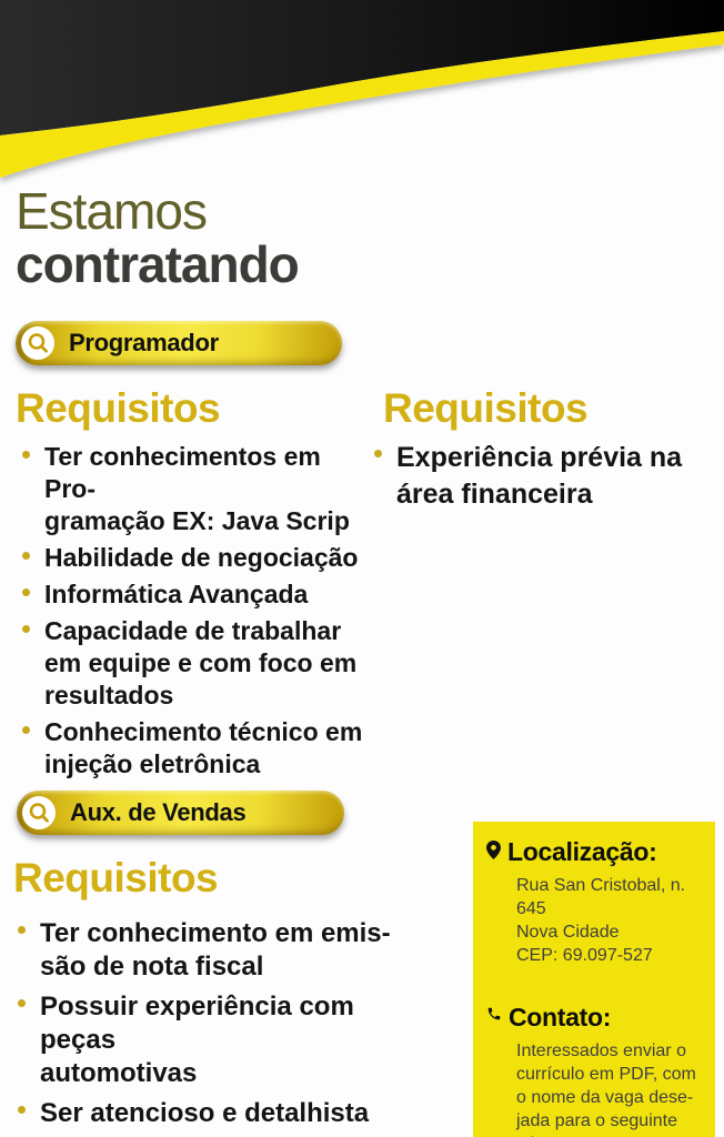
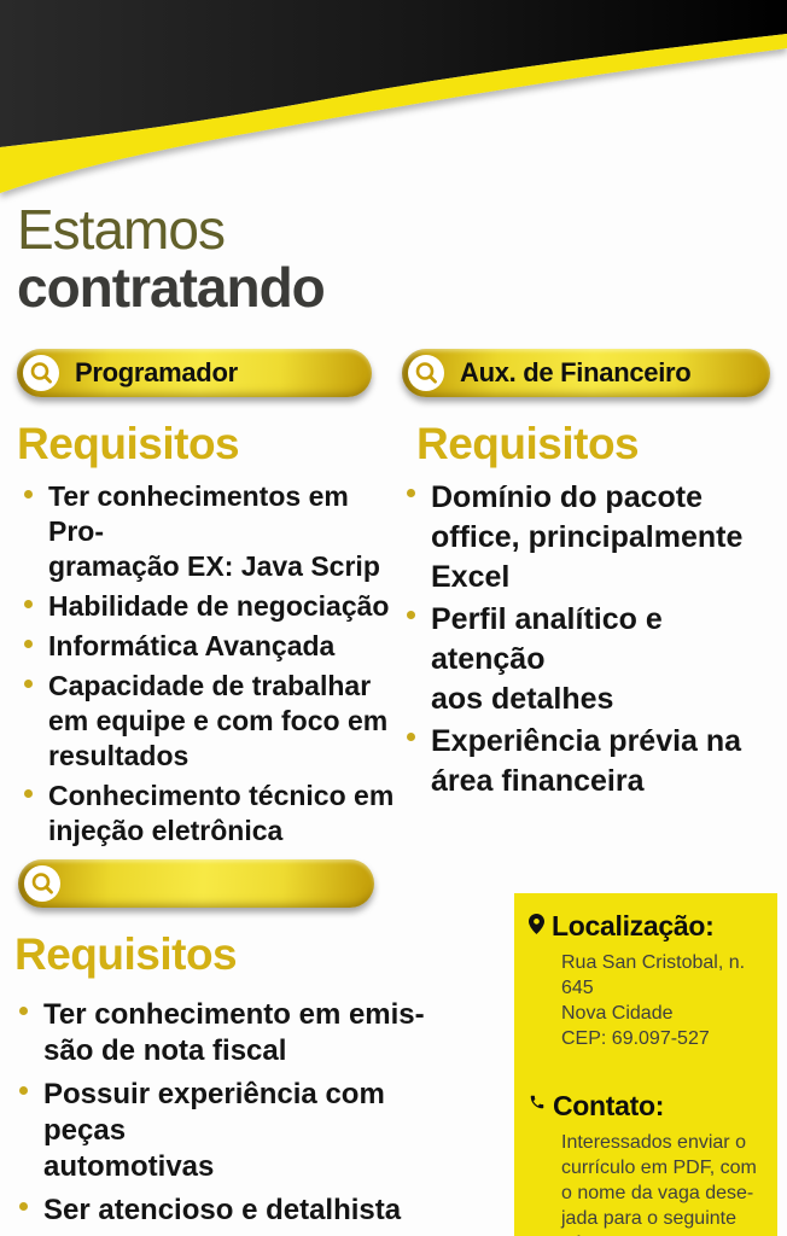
  Estamos
  contratando
  Programador
  Requisitos
  Ter conhecimentos em Pro-
  gramação EX: Java Scrip
  Habilidade de negociação
  Informática Avançada
  Capacidade de trabalhar
  em equipe e com foco em
  resultados
  Conhecimento técnico em
  injeção eletrônica
+ Aux. de Financeiro
  Requisitos
+ Domínio do pacote
+ office, principalmente
+ Excel
+ Perfil analítico e atenção
+ aos detalhes
  Experiência prévia na
  área financeira
- Aux. de Vendas
  Requisitos
  Ter conhecimento em emis-
  são de nota fiscal
  Possuir experiência com peças
  automotivas
  Ser atencioso e detalhista
  Localização:
  Rua San Cristobal, n. 645
  Nova Cidade
  CEP: 69.097-527
  Contato:
  Interessados enviar o
  currículo em PDF, com
  o nome da vaga dese-
  jada para o seguinte
